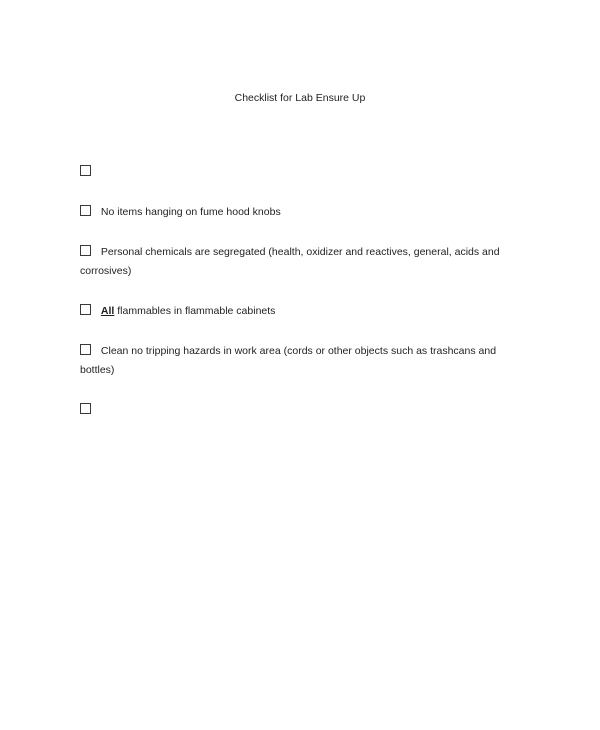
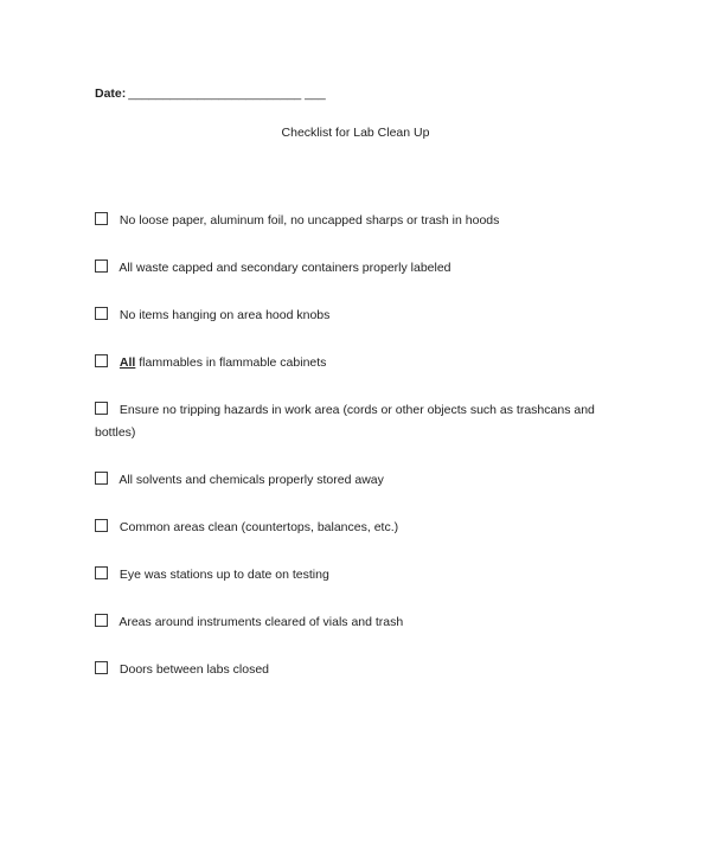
+ Date: _________________________ ___
- Checklist for Lab Ensure Up
+ Checklist for Lab Clean Up
+ No loose paper, aluminum foil, no uncapped sharps or trash in hoods
+ All waste capped and secondary containers properly labeled
- No items hanging on fume hood knobs
+ No items hanging on area hood knobs
- Personal chemicals are segregated (health, oxidizer and reactives, general, acids and corrosives)
  All flammables in flammable cabinets
- Clean no tripping hazards in work area (cords or other objects such as trashcans and bottles)
+ Ensure no tripping hazards in work area (cords or other objects such as trashcans and bottles)
+ All solvents and chemicals properly stored away
+ Common areas clean (countertops, balances, etc.)
+ Eye was stations up to date on testing
+ Areas around instruments cleared of vials and trash
+ Doors between labs closed
